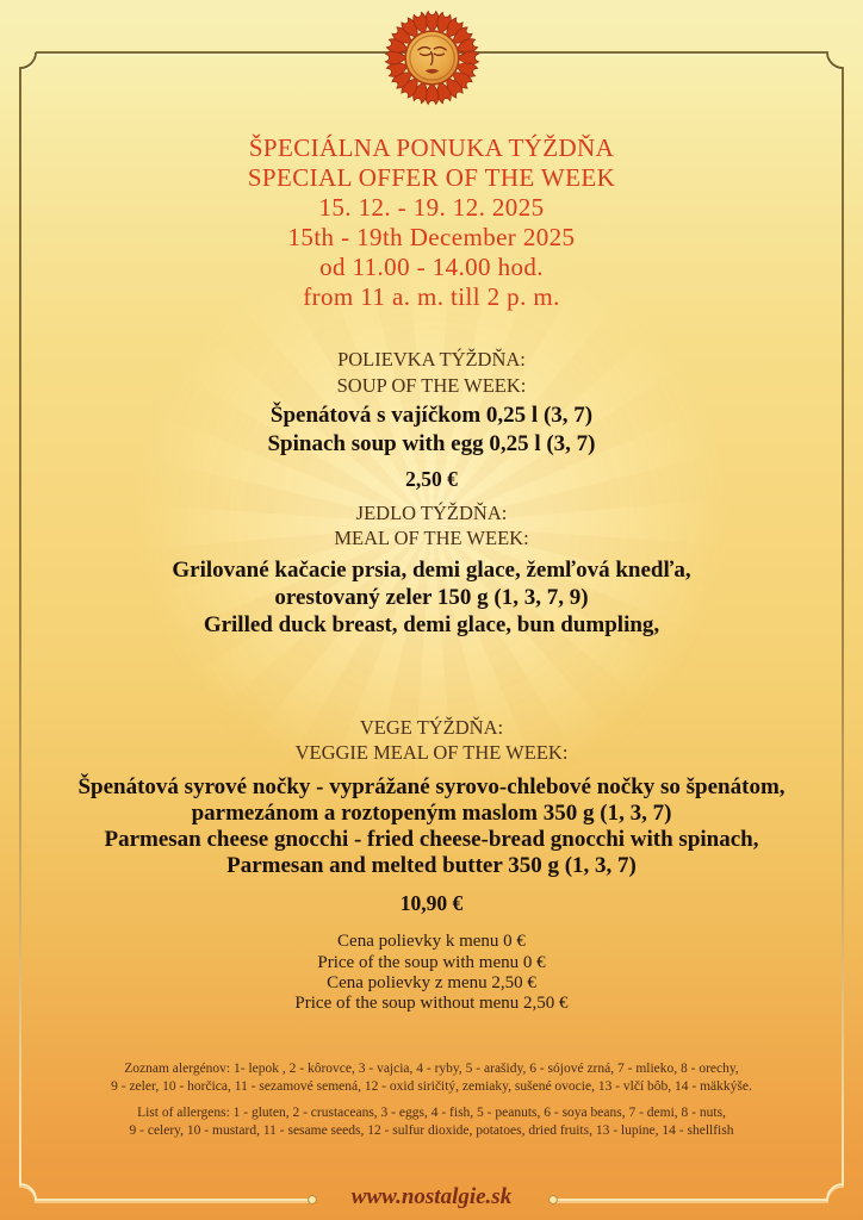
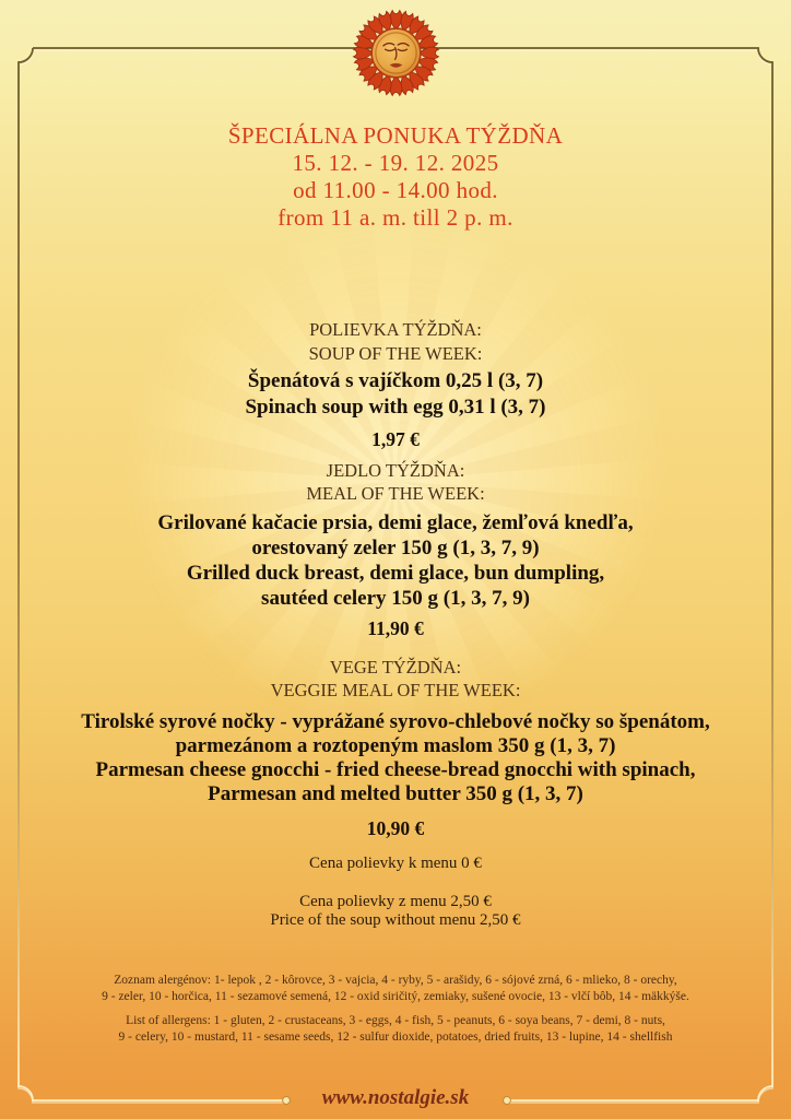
  ŠPECIÁLNA PONUKA TÝŽDŇA
- SPECIAL OFFER OF THE WEEK
  15. 12. - 19. 12. 2025
- 15th - 19th December 2025
  od 11.00 - 14.00 hod.
  from 11 a. m. till 2 p. m.
  POLIEVKA TÝŽDŇA:
  SOUP OF THE WEEK:
  Špenátová s vajíčkom 0,25 l (3, 7)
- Spinach soup with egg 0,25 l (3, 7)
+ Spinach soup with egg 0,31 l (3, 7)
- 2,50 €
+ 1,97 €
  JEDLO TÝŽDŇA:
  MEAL OF THE WEEK:
  Grilované kačacie prsia, demi glace, žemľová knedľa,
  orestovaný zeler 150 g (1, 3, 7, 9)
  Grilled duck breast, demi glace, bun dumpling,
+ sautéed celery 150 g (1, 3, 7, 9)
+ 11,90 €
  VEGE TÝŽDŇA:
  VEGGIE MEAL OF THE WEEK:
- Špenátová syrové nočky - vyprážané syrovo-chlebové nočky so špenátom,
+ Tirolské syrové nočky - vyprážané syrovo-chlebové nočky so špenátom,
  parmezánom a roztopeným maslom 350 g (1, 3, 7)
  Parmesan cheese gnocchi - fried cheese-bread gnocchi with spinach,
  Parmesan and melted butter 350 g (1, 3, 7)
  10,90 €
  Cena polievky k menu 0 €
- Price of the soup with menu 0 €
  Cena polievky z menu 2,50 €
  Price of the soup without menu 2,50 €
- Zoznam alergénov: 1- lepok , 2 - kôrovce, 3 - vajcia, 4 - ryby, 5 - arašidy, 6 - sójové zrná, 7 - mlieko, 8 - orechy,
+ Zoznam alergénov: 1- lepok , 2 - kôrovce, 3 - vajcia, 4 - ryby, 5 - arašidy, 6 - sójové zrná, 6 - mlieko, 8 - orechy,
  9 - zeler, 10 - horčica, 11 - sezamové semená, 12 - oxid siričitý, zemiaky, sušené ovocie, 13 - vlčí bôb, 14 - mäkkýše.
  List of allergens: 1 - gluten, 2 - crustaceans, 3 - eggs, 4 - fish, 5 - peanuts, 6 - soya beans, 7 - demi, 8 - nuts,
  9 - celery, 10 - mustard, 11 - sesame seeds, 12 - sulfur dioxide, potatoes, dried fruits, 13 - lupine, 14 - shellfish
  www.nostalgie.sk
